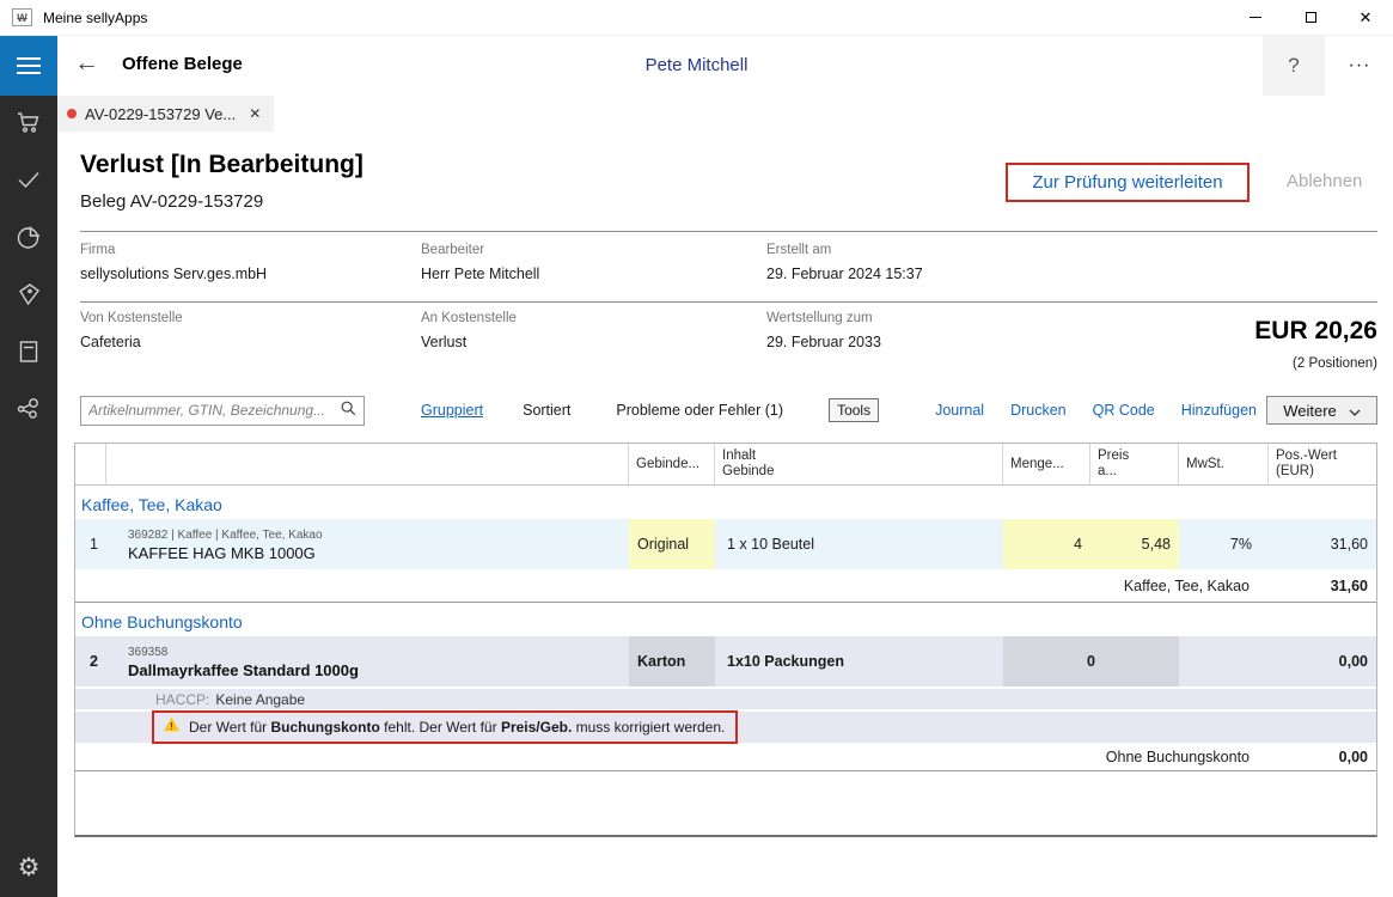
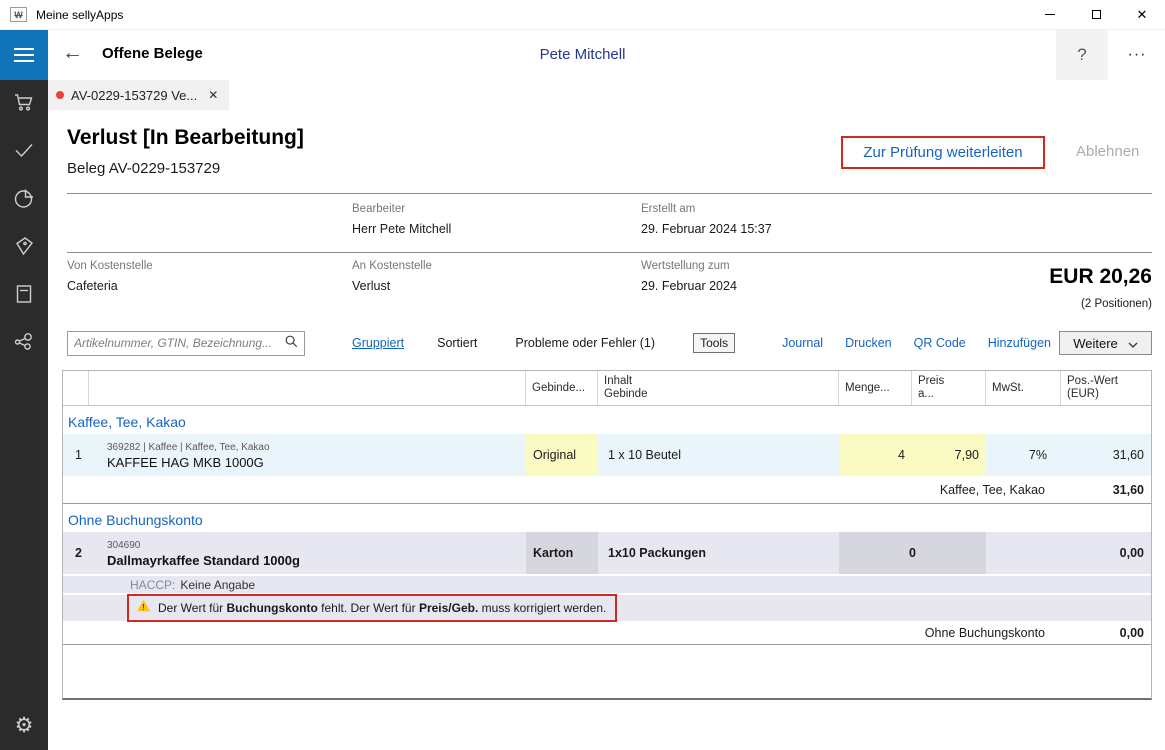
  W
  Meine sellyApps
  ✕
  ←
  Offene Belege
  Pete Mitchell
  ?
  ···
  ⚙
  AV-0229-153729 Ve...
  ✕
  Verlust [In Bearbeitung]
  Beleg AV-0229-153729
  Zur Prüfung weiterleiten
  Ablehnen
- Firma
- sellysolutions Serv.ges.mbH
  Bearbeiter
  Herr Pete Mitchell
  Erstellt am
  29. Februar 2024 15:37
  Von Kostenstelle
  Cafeteria
  An Kostenstelle
  Verlust
  Wertstellung zum
- 29. Februar 2033
+ 29. Februar 2024
  EUR 20,26
  (2 Positionen)
  Artikelnummer, GTIN, Bezeichnung...
  Gruppiert
  Sortiert
  Probleme oder Fehler (1)
  Tools
  Journal
  Drucken
  QR Code
  Hinzufügen
  Weitere
  Gebinde...
  Inhalt
  Gebinde
  Menge...
  Preis
  a...
  MwSt.
  Pos.-Wert
  (EUR)
  Kaffee, Tee, Kakao
  1
  369282 | Kaffee | Kaffee, Tee, Kakao
  KAFFEE HAG MKB 1000G
  Original
  1 x 10 Beutel
  4
- 5,48
+ 7,90
  7%
  31,60
  Kaffee, Tee, Kakao
  31,60
  Ohne Buchungskonto
  2
- 369358
+ 304690
  Dallmayrkaffee Standard 1000g
  Karton
  1x10 Packungen
  0
  0,00
  HACCP:
  Keine Angabe
  !
  Der Wert für Buchungskonto fehlt. Der Wert für Preis/Geb. muss korrigiert werden.
  Ohne Buchungskonto
  0,00
